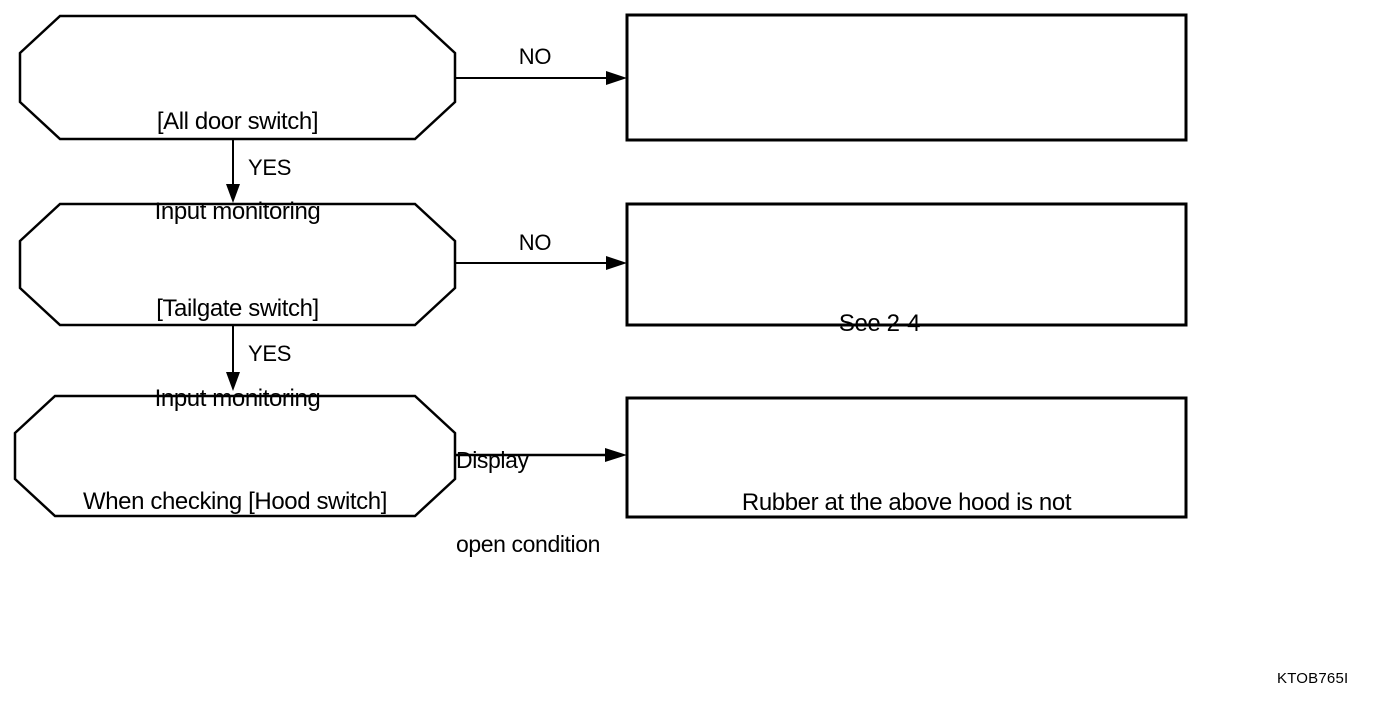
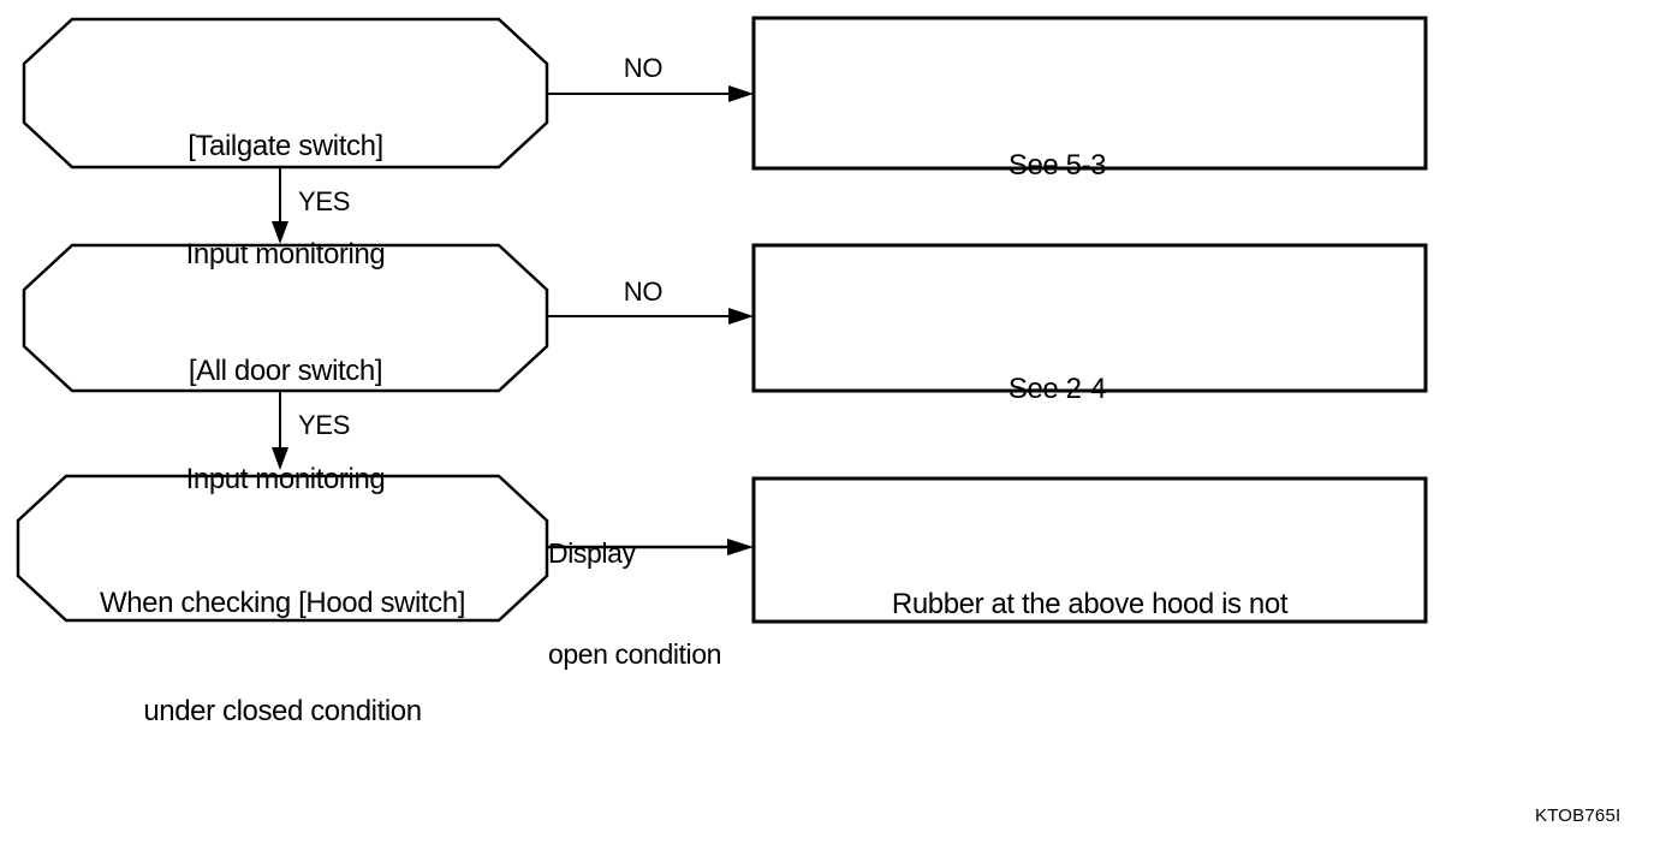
- [All door switch]
+ [Tailgate switch]
  Input monitoring
- [Tailgate switch]
+ [All door switch]
  Input monitoring
  When checking [Hood switch]
+ under closed condition
+ See 5-3
  See 2-4
  Rubber at the above hood is not
  NO
  NO
  YES
  YES
  Display
  open condition
  KTOB765I
